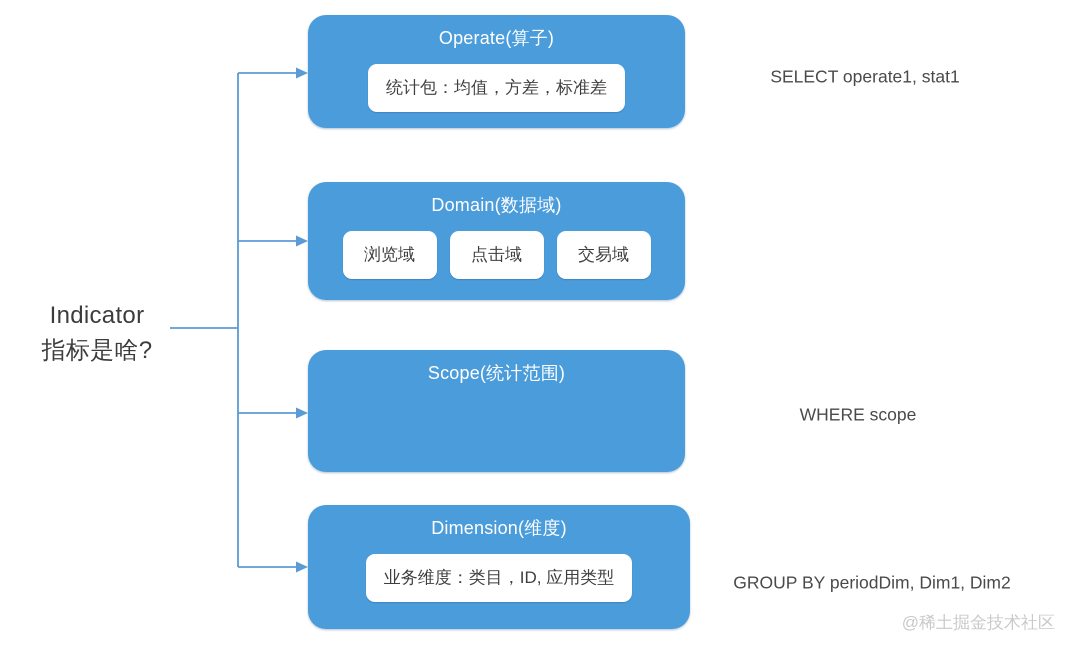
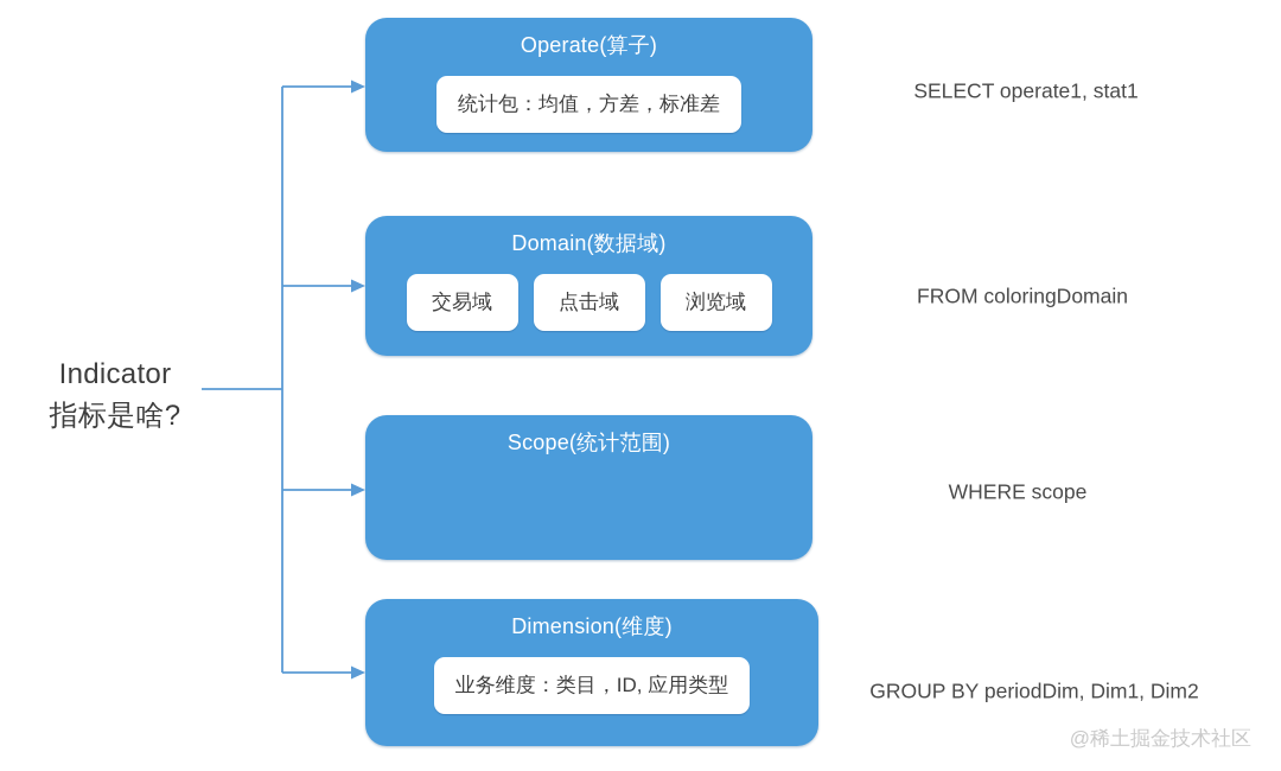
  Indicator
  指标是啥?
  Operate(算子)
  统计包：均值，方差，标准差
  Domain(数据域)
- 浏览域
+ 交易域
  点击域
- 交易域
+ 浏览域
  Scope(统计范围)
  Dimension(维度)
  业务维度：类目，ID, 应用类型
  SELECT operate1, stat1
+ FROM coloringDomain
  WHERE scope
  GROUP BY periodDim, Dim1, Dim2
  @稀土掘金技术社区
